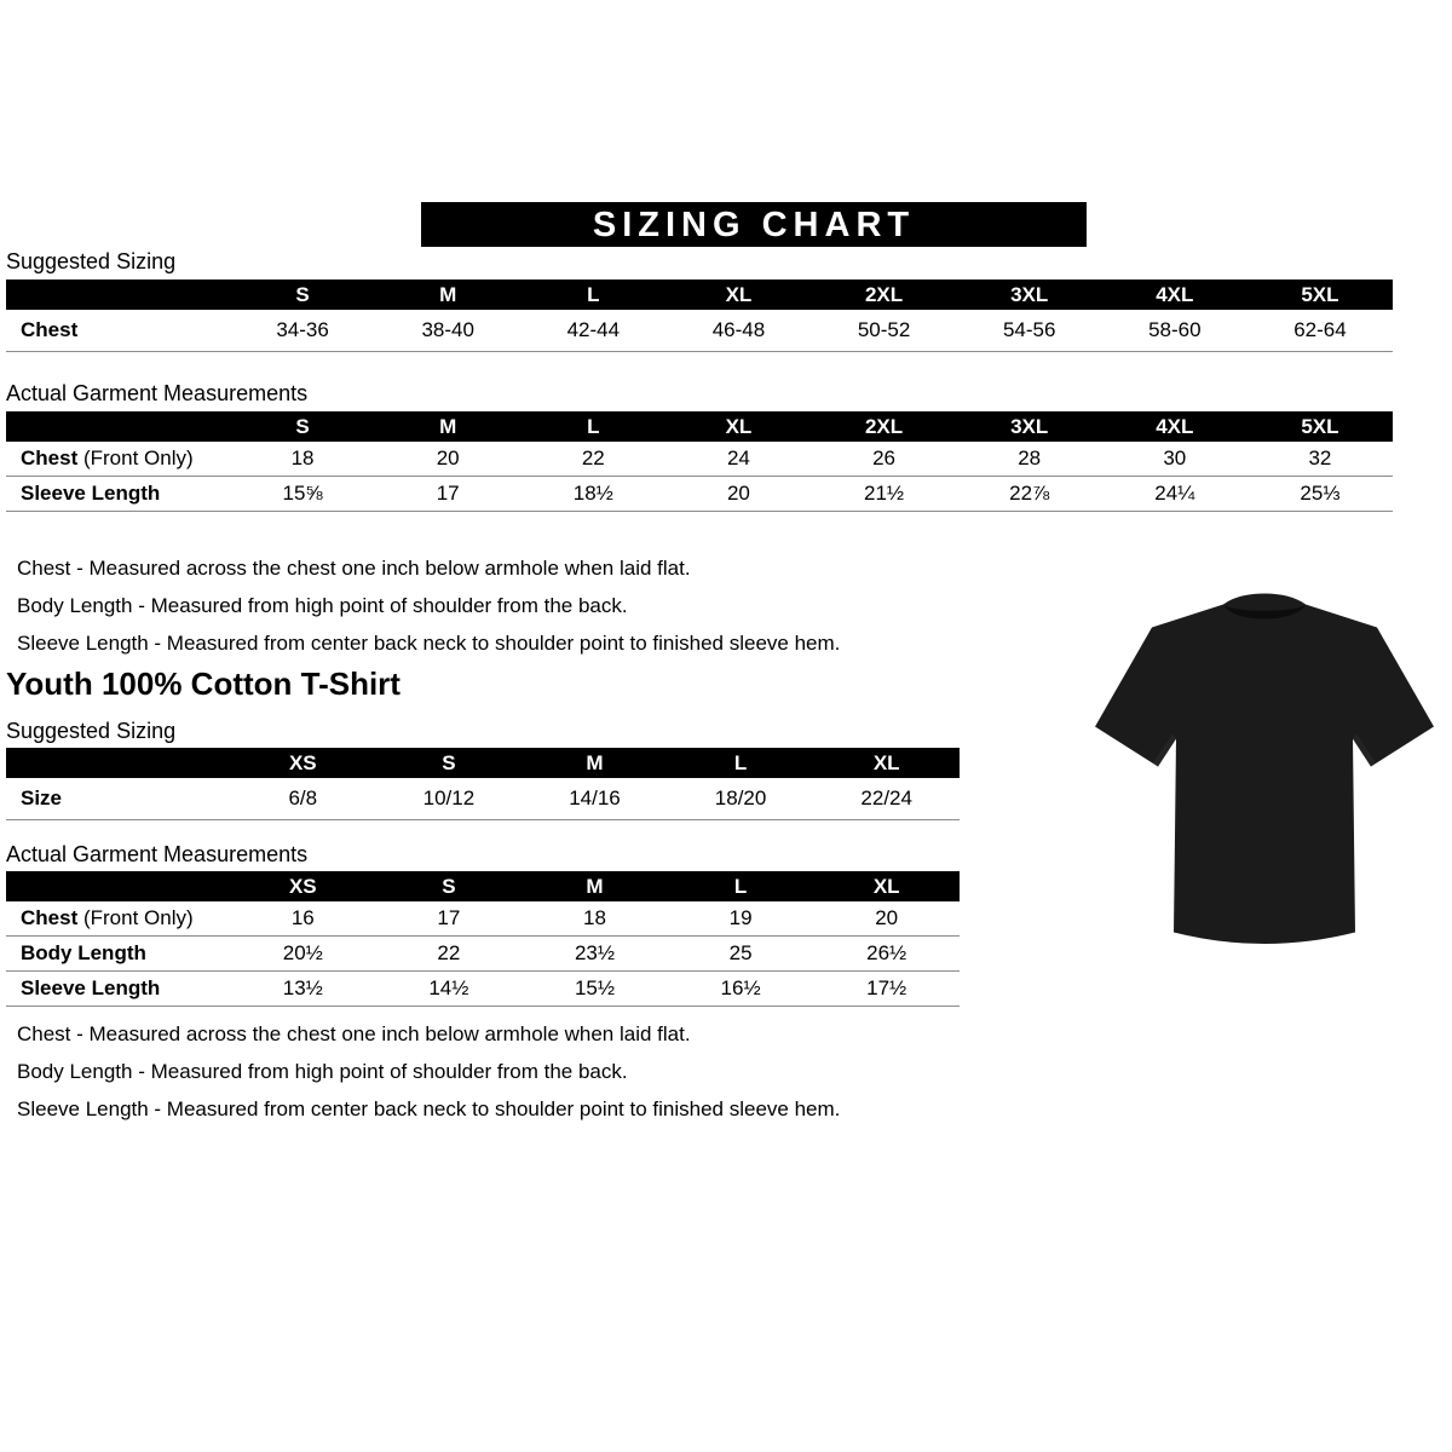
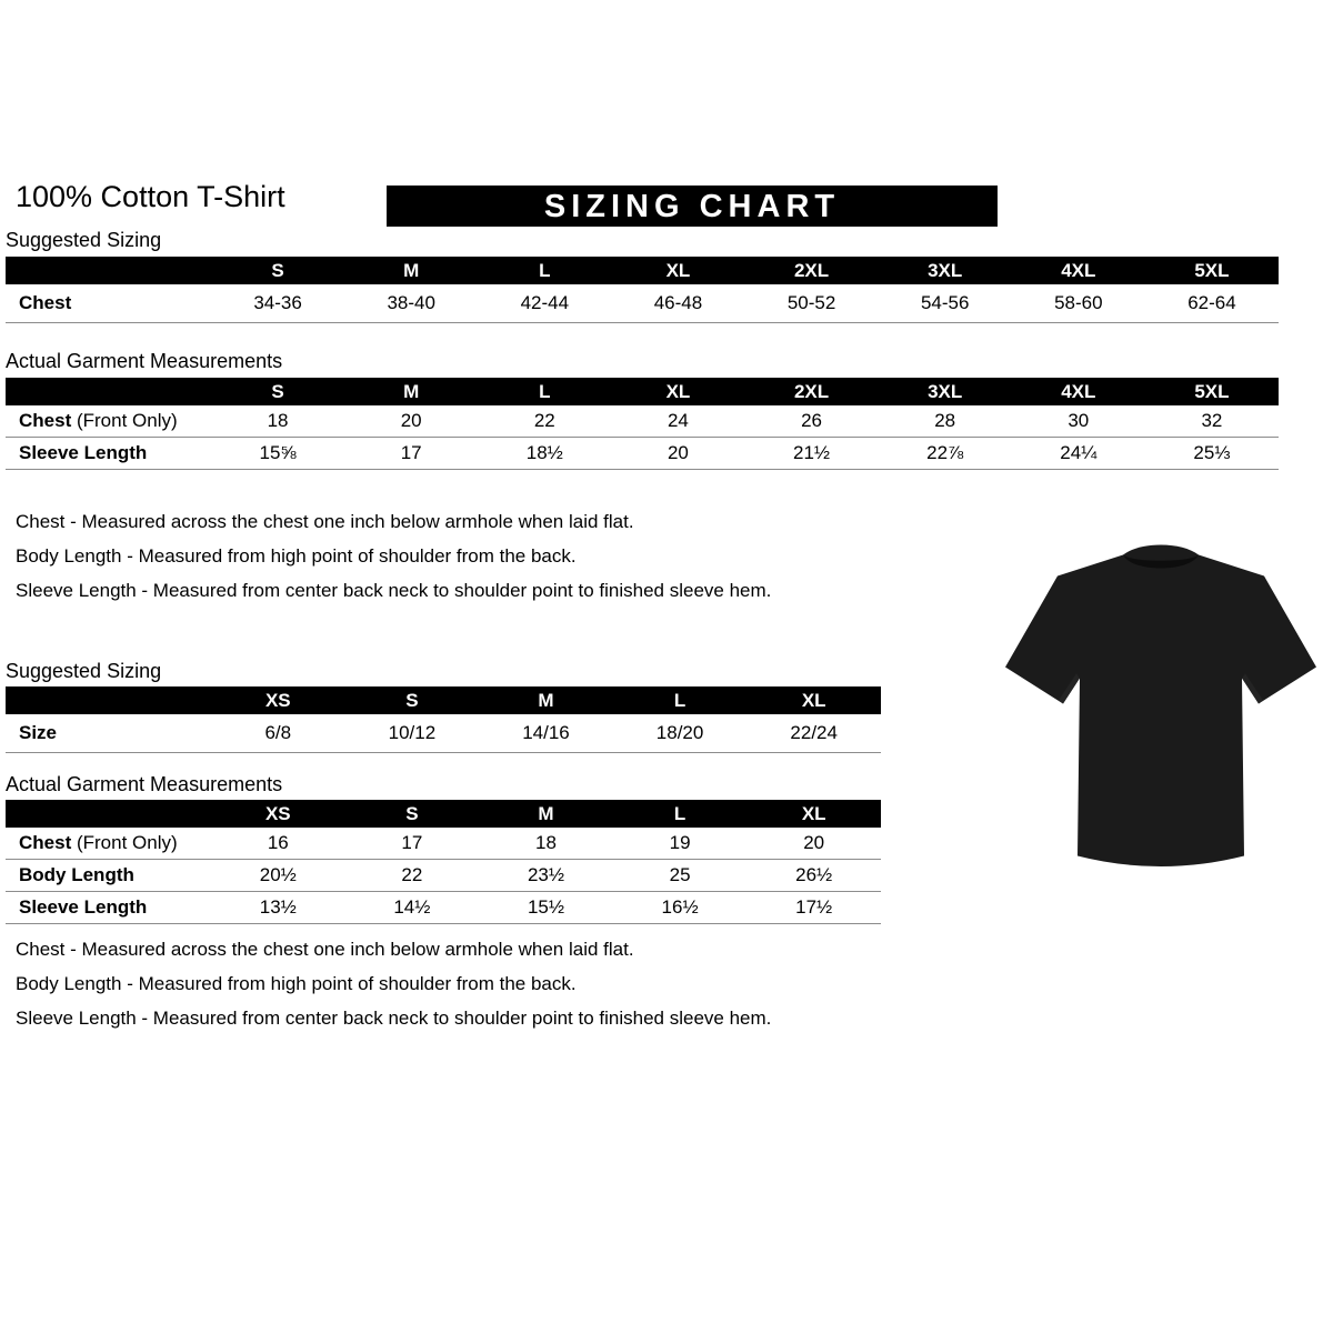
+ 100% Cotton T-Shirt
  SIZING CHART
  Suggested Sizing
  	S	M	L	XL	2XL	3XL	4XL	5XL
  Chest	34-36	38-40	42-44	46-48	50-52	54-56	58-60	62-64
  Actual Garment Measurements
  	S	M	L	XL	2XL	3XL	4XL	5XL
  Chest (Front Only)	18	20	22	24	26	28	30	32
  Sleeve Length	15⅝	17	18½	20	21½	22⅞	24¼	25⅓
  Chest - Measured across the chest one inch below armhole when laid flat.
  Body Length - Measured from high point of shoulder from the back.
  Sleeve Length - Measured from center back neck to shoulder point to finished sleeve hem.
- Youth 100% Cotton T-Shirt
  Suggested Sizing
  	XS	S	M	L	XL
  Size	6/8	10/12	14/16	18/20	22/24
  Actual Garment Measurements
  	XS	S	M	L	XL
  Chest (Front Only)	16	17	18	19	20
  Body Length	20½	22	23½	25	26½
  Sleeve Length	13½	14½	15½	16½	17½
  Chest - Measured across the chest one inch below armhole when laid flat.
  Body Length - Measured from high point of shoulder from the back.
  Sleeve Length - Measured from center back neck to shoulder point to finished sleeve hem.
